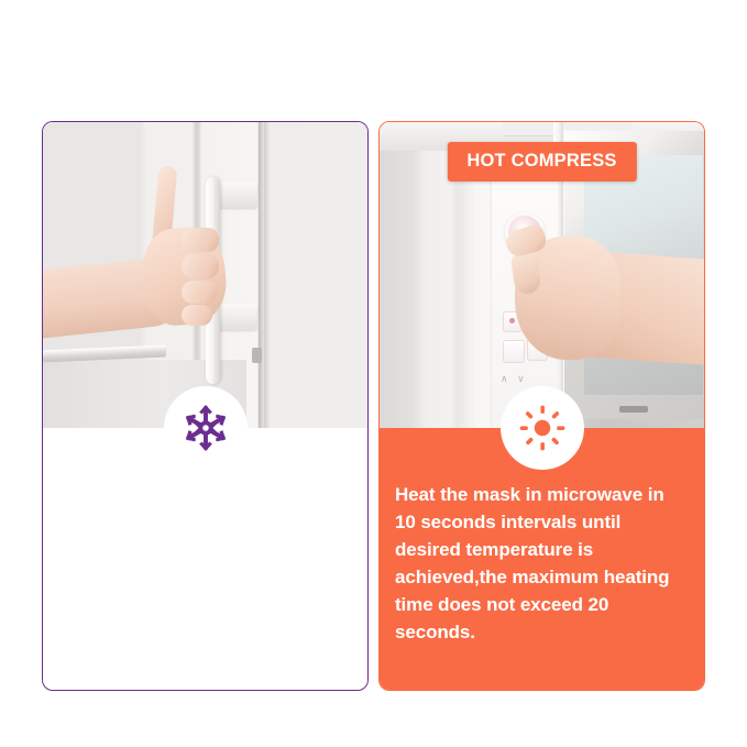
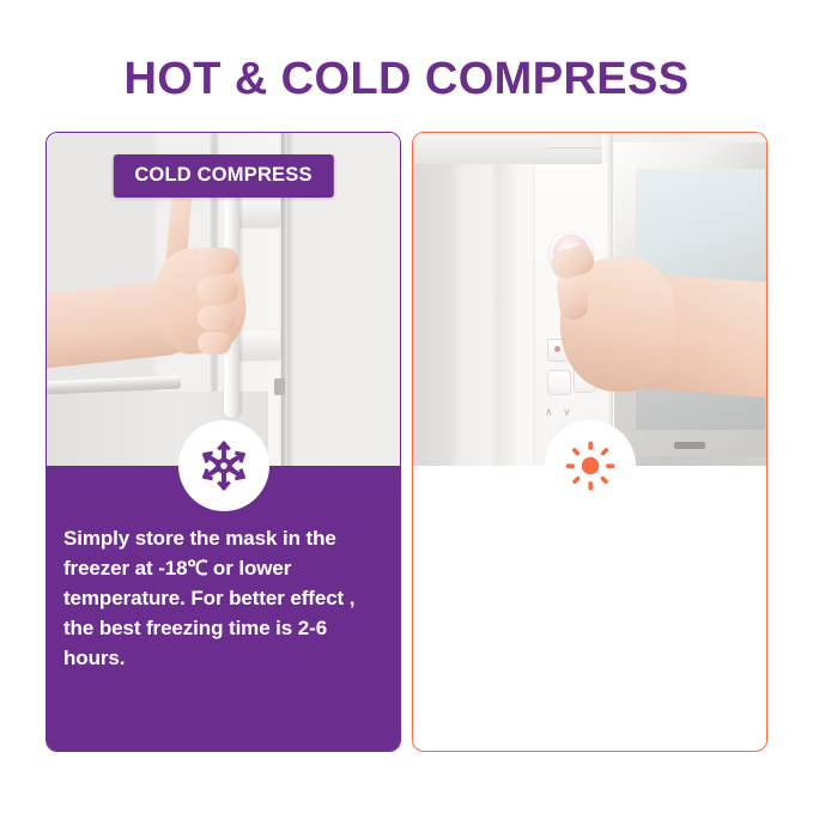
+ HOT & COLD COMPRESS
+ COLD COMPRESS
+ Simply store the mask in the freezer at -18℃ or lower temperature. For better effect , the best freezing time is 2-6 hours.
  ∧ ∨
- HOT COMPRESS
- Heat the mask in microwave in 10 seconds intervals until desired temperature is achieved,the maximum heating time does not exceed 20 seconds.
